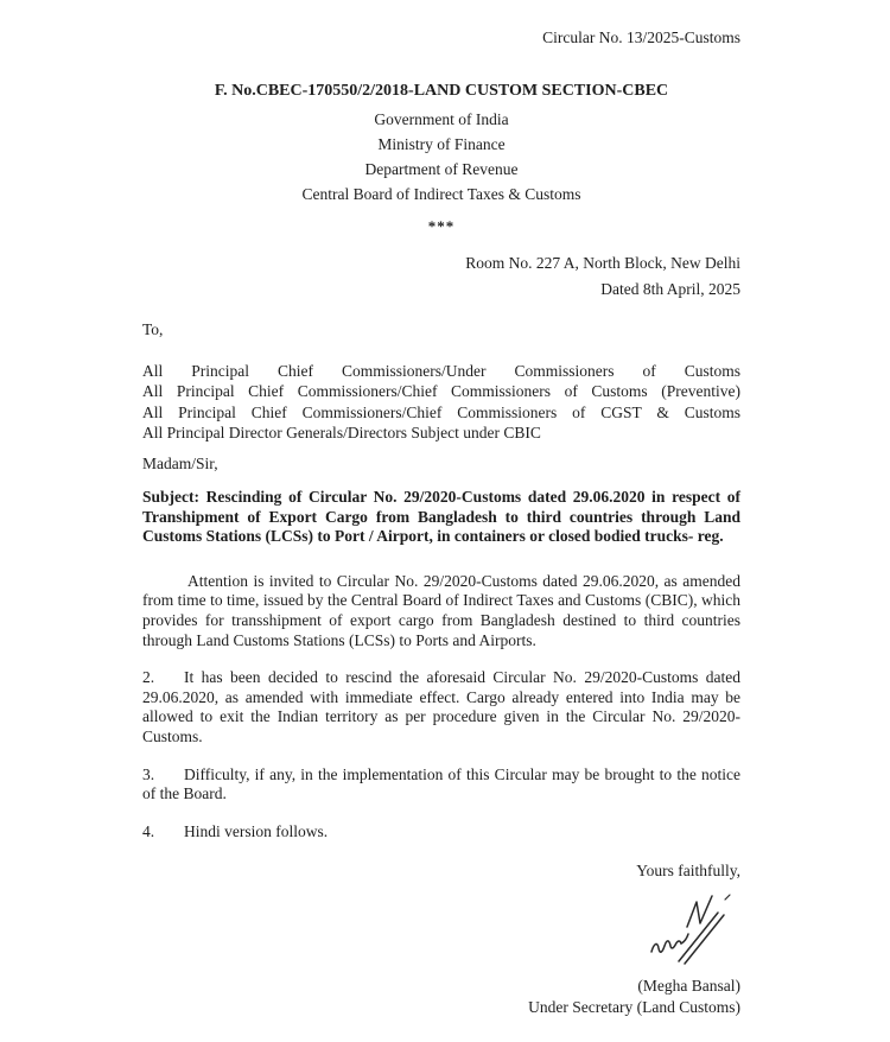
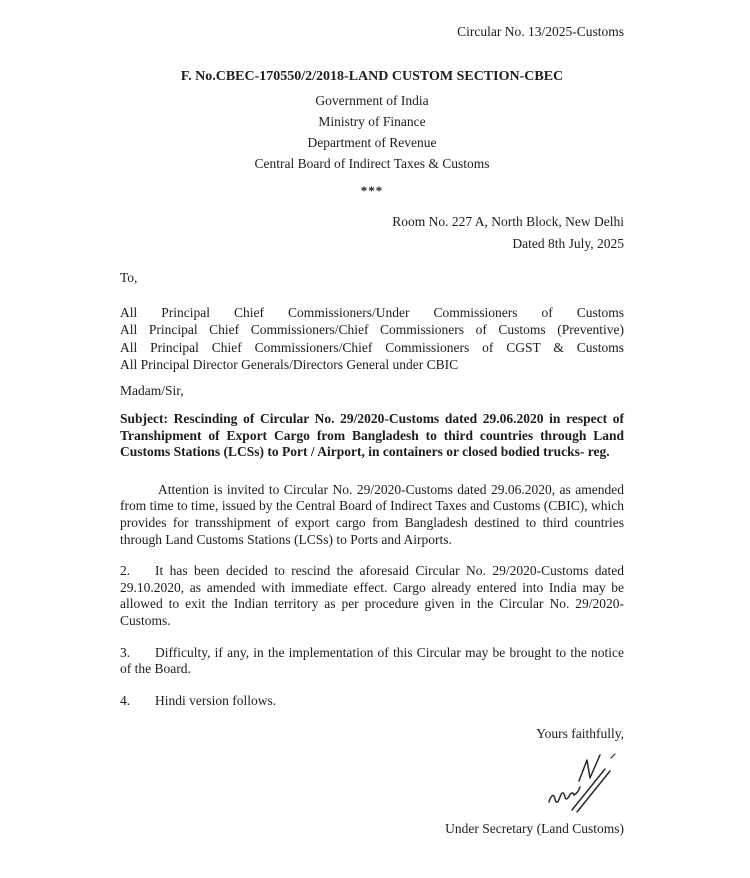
  Circular No. 13/2025-Customs
  F. No.CBEC-170550/2/2018-LAND CUSTOM SECTION-CBEC
  Government of India
  Ministry of Finance
  Department of Revenue
  Central Board of Indirect Taxes & Customs
  ***
  Room No. 227 A, North Block, New Delhi
- Dated 8th April, 2025
+ Dated 8th July, 2025
  To,
  All Principal Chief Commissioners/Under Commissioners of Customs
  All Principal Chief Commissioners/Chief Commissioners of Customs (Preventive)
  All Principal Chief Commissioners/Chief Commissioners of CGST & Customs
- All Principal Director Generals/Directors Subject under CBIC
+ All Principal Director Generals/Directors General under CBIC
  Madam/Sir,
  Subject: Rescinding of Circular No. 29/2020-Customs dated 29.06.2020 in respect of Transhipment of Export Cargo from Bangladesh to third countries through Land Customs Stations (LCSs) to Port / Airport, in containers or closed bodied trucks- reg.
  Attention is invited to Circular No. 29/2020-Customs dated 29.06.2020, as amended from time to time, issued by the Central Board of Indirect Taxes and Customs (CBIC), which provides for transshipment of export cargo from Bangladesh destined to third countries through Land Customs Stations (LCSs) to Ports and Airports.
- 2. It has been decided to rescind the aforesaid Circular No. 29/2020-Customs dated 29.06.2020, as amended with immediate effect. Cargo already entered into India may be allowed to exit the Indian territory as per procedure given in the Circular No. 29/2020-Customs.
+ 2. It has been decided to rescind the aforesaid Circular No. 29/2020-Customs dated 29.10.2020, as amended with immediate effect. Cargo already entered into India may be allowed to exit the Indian territory as per procedure given in the Circular No. 29/2020-Customs.
  3. Difficulty, if any, in the implementation of this Circular may be brought to the notice of the Board.
  4. Hindi version follows.
  Yours faithfully,
- (Megha Bansal)
  Under Secretary (Land Customs)
